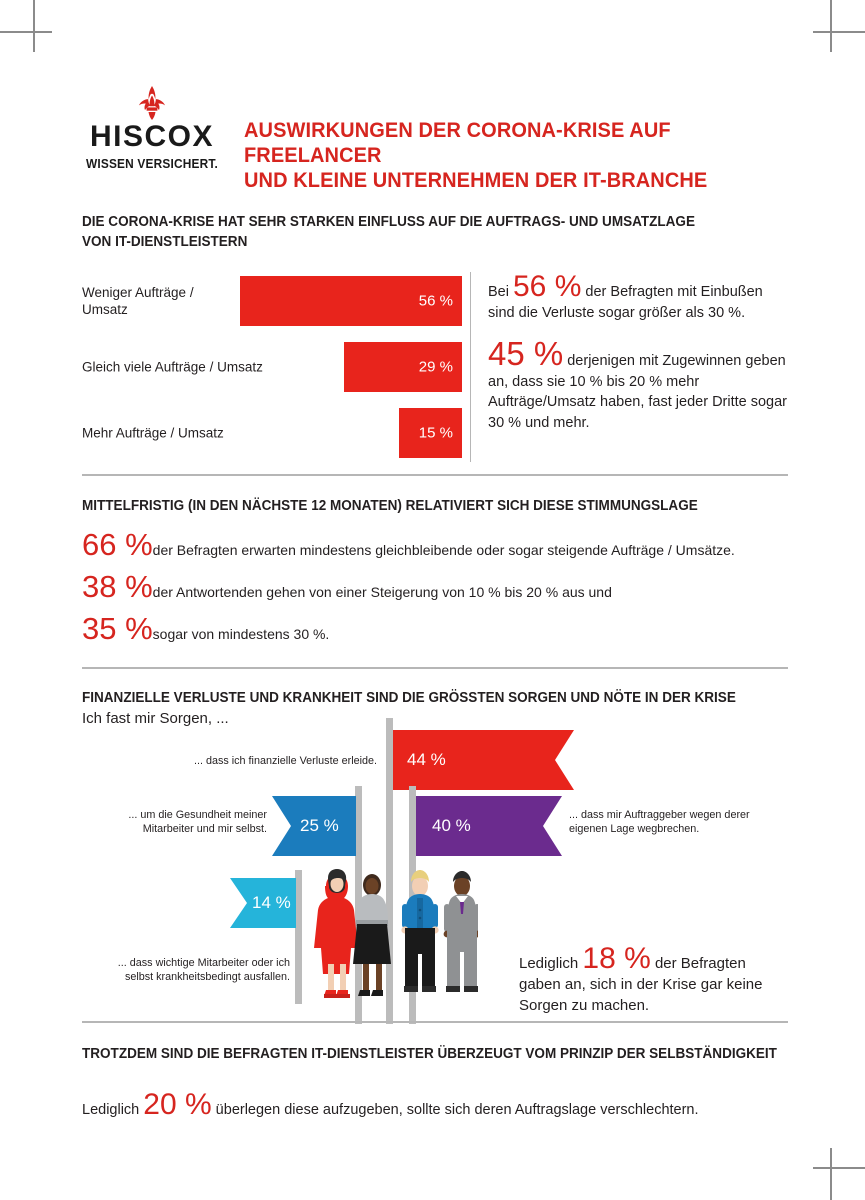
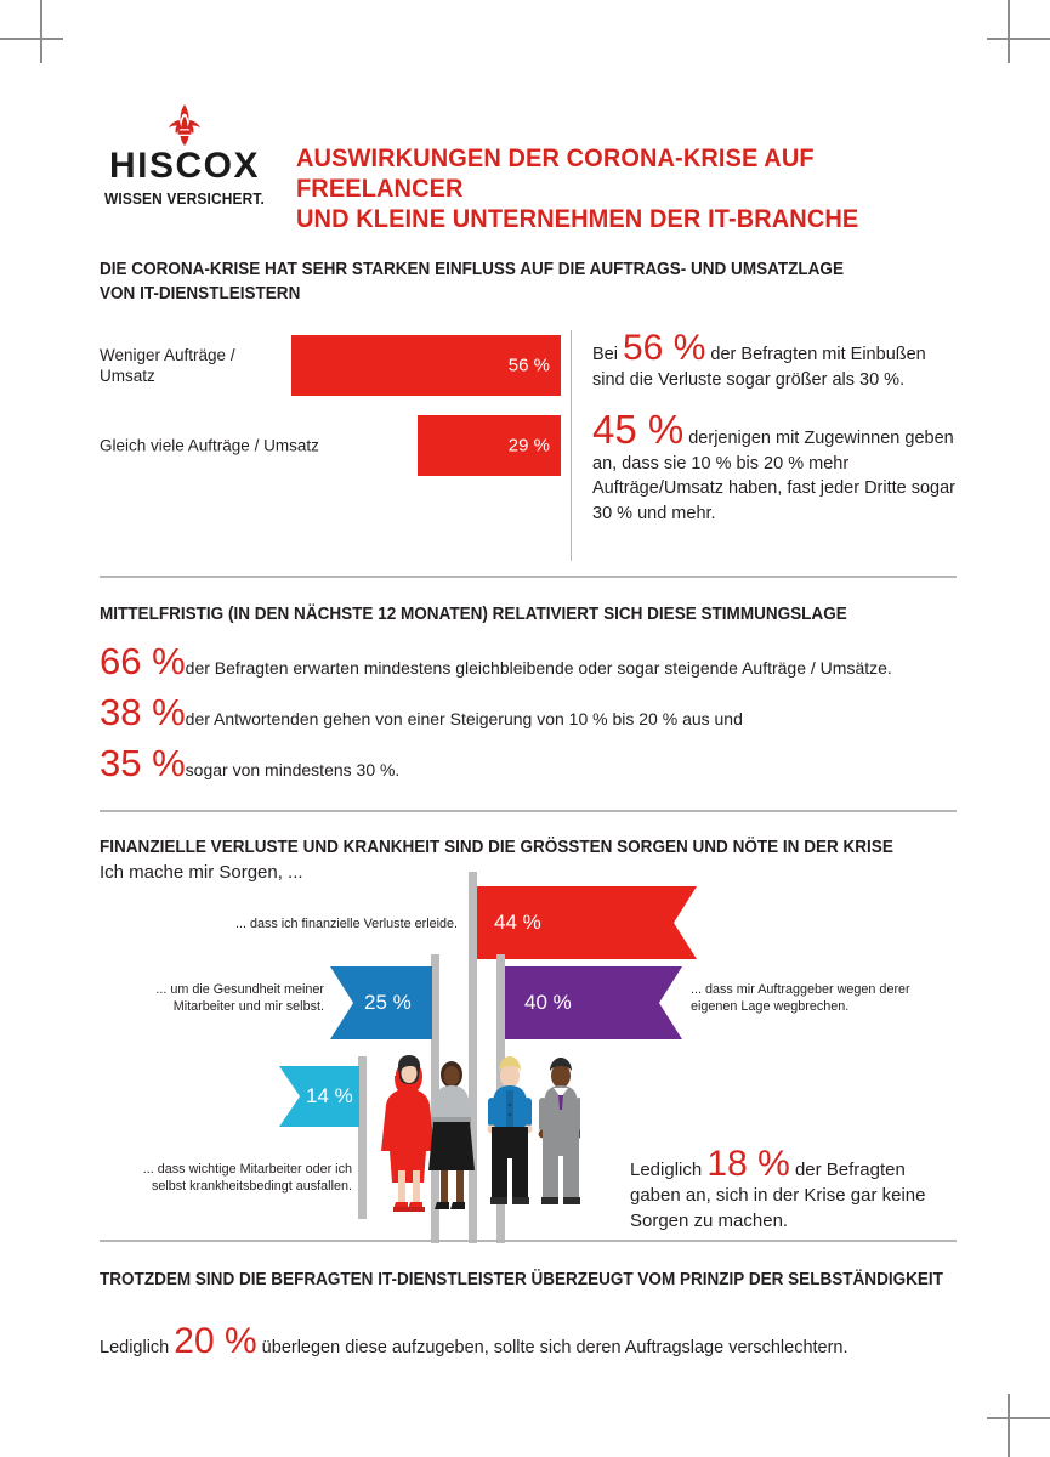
  HISCOX
  WISSEN VERSICHERT.
  AUSWIRKUNGEN DER CORONA-KRISE AUF FREELANCER
  UND KLEINE UNTERNEHMEN DER IT-BRANCHE
  DIE CORONA-KRISE HAT SEHR STARKEN EINFLUSS AUF DIE AUFTRAGS- UND UMSATZLAGE
  VON IT-DIENSTLEISTERN
  Weniger Aufträge / Umsatz
  56 %
  Gleich viele Aufträge / Umsatz
  29 %
- Mehr Aufträge / Umsatz
- 15 %
  Bei 56 % der Befragten mit Einbußen sind die Verluste sogar größer als 30 %.
  45 % derjenigen mit Zugewinnen geben an, dass sie 10 % bis 20 % mehr Aufträge/Umsatz haben, fast jeder Dritte sogar 30 % und mehr.
  MITTELFRISTIG (IN DEN NÄCHSTE 12 MONATEN) RELATIVIERT SICH DIESE STIMMUNGSLAGE
  66 %der Befragten erwarten mindestens gleichbleibende oder sogar steigende Aufträge / Umsätze.
  38 %der Antwortenden gehen von einer Steigerung von 10 % bis 20 % aus und
  35 %sogar von mindestens 30 %.
  FINANZIELLE VERLUSTE UND KRANKHEIT SIND DIE GRÖSSTEN SORGEN UND NÖTE IN DER KRISE
- Ich fast mir Sorgen, ...
+ Ich mache mir Sorgen, ...
  44 %
  ... dass ich finanzielle Verluste erleide.
  25 %
  ... um die Gesundheit meiner Mitarbeiter und mir selbst.
  40 %
  ... dass mir Auftraggeber wegen derer eigenen Lage wegbrechen.
  14 %
  ... dass wichtige Mitarbeiter oder ich selbst krankheitsbedingt ausfallen.
  Lediglich 18 % der Befragten gaben an, sich in der Krise gar keine Sorgen zu machen.
  TROTZDEM SIND DIE BEFRAGTEN IT-DIENSTLEISTER ÜBERZEUGT VOM PRINZIP DER SELBSTÄNDIGKEIT
  Lediglich 20 % überlegen diese aufzugeben, sollte sich deren Auftragslage verschlechtern.
